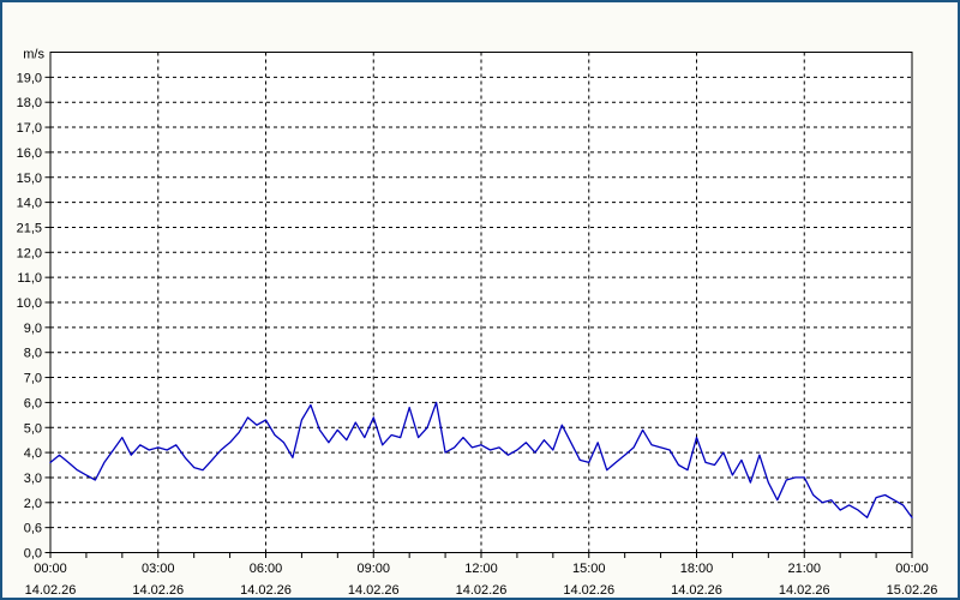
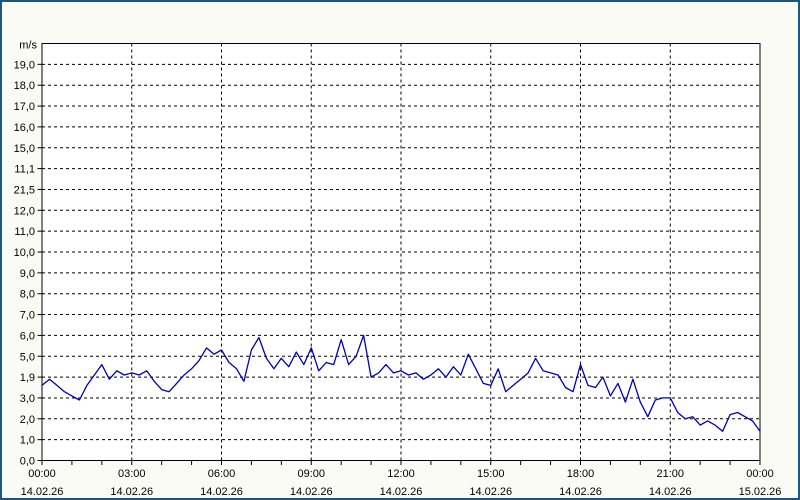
  0,0
- 0,6
+ 1,0
  2,0
  3,0
- 4,0
+ 1,9
  5,0
  6,0
  7,0
  8,0
  9,0
  10,0
  11,0
  12,0
  21,5
- 14,0
+ 11,1
  15,0
  16,0
  17,0
  18,0
  19,0
  m/s
  00:00
  14.02.26
  03:00
  14.02.26
  06:00
  14.02.26
  09:00
  14.02.26
  12:00
  14.02.26
  15:00
  14.02.26
  18:00
  14.02.26
  21:00
  14.02.26
  00:00
  15.02.26
